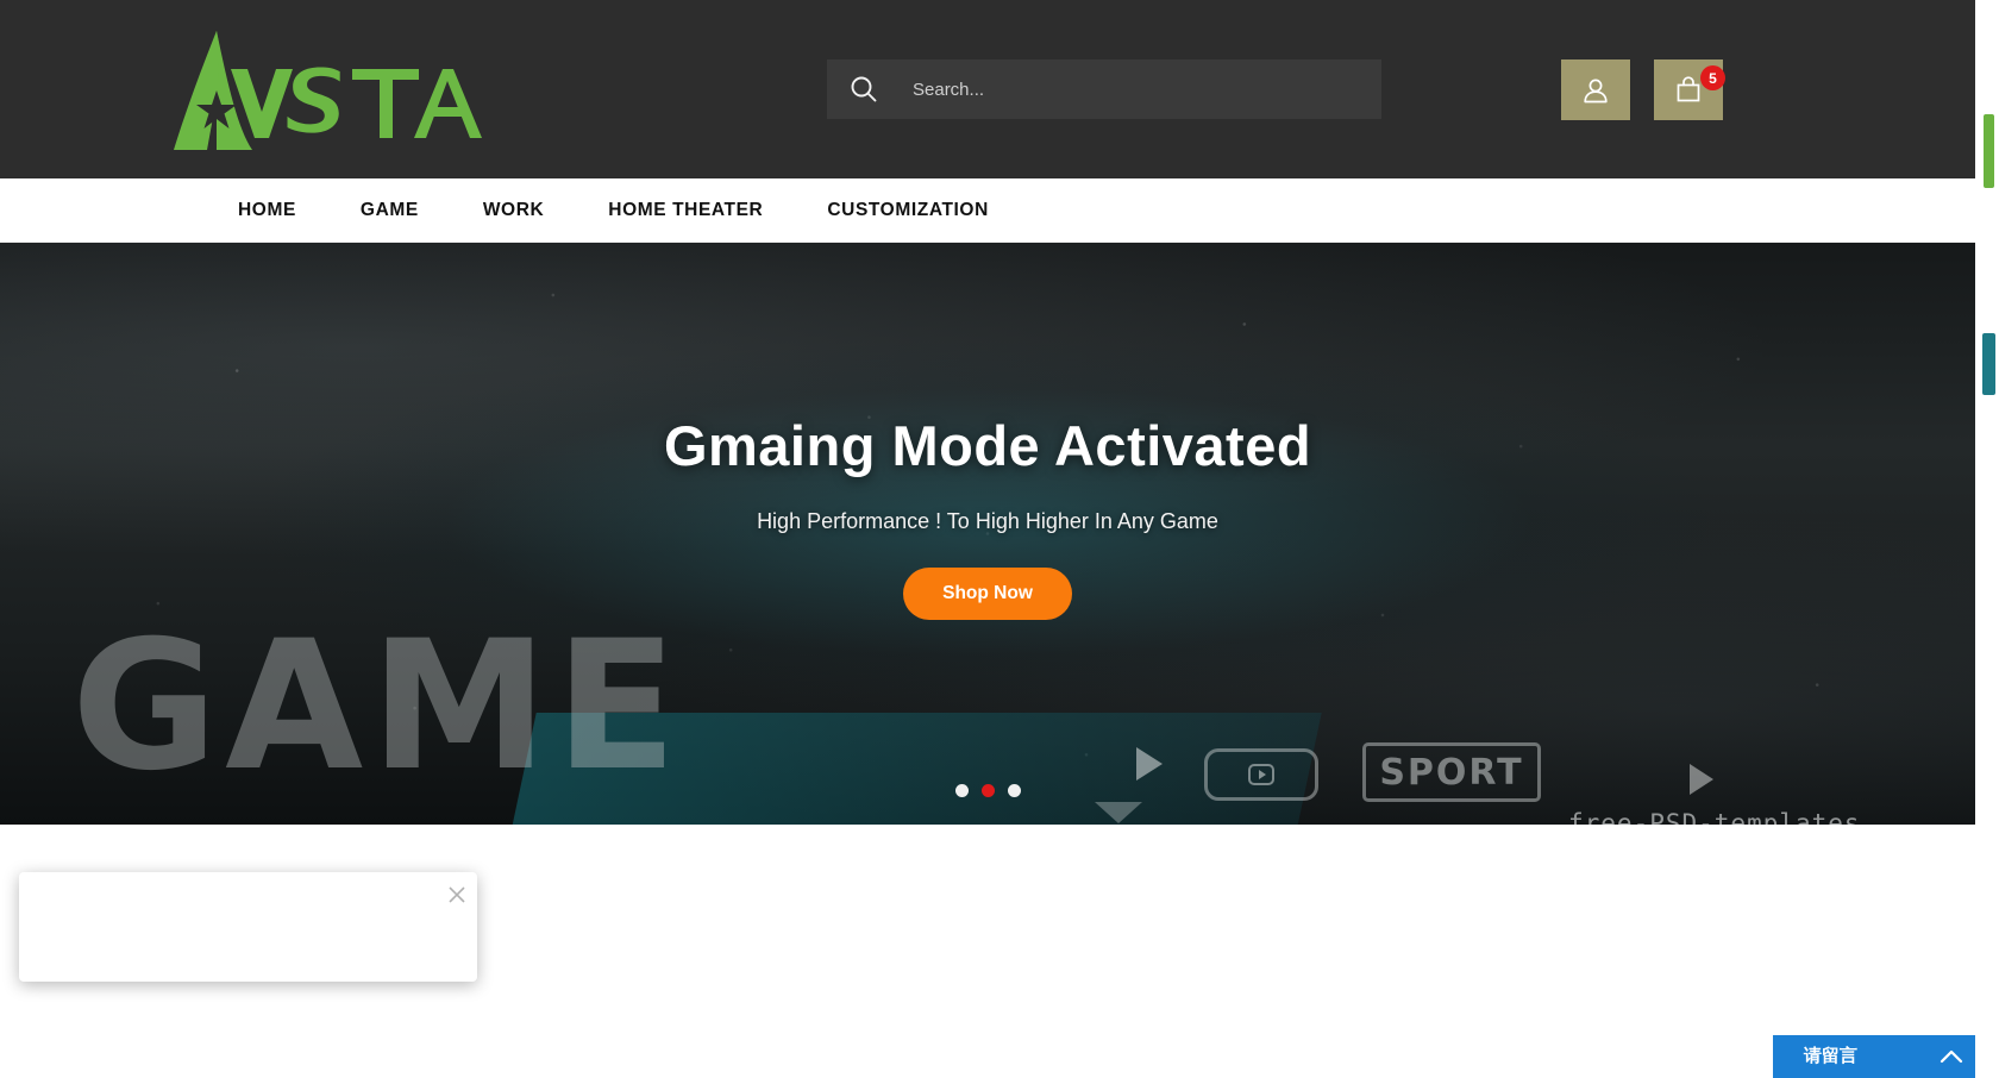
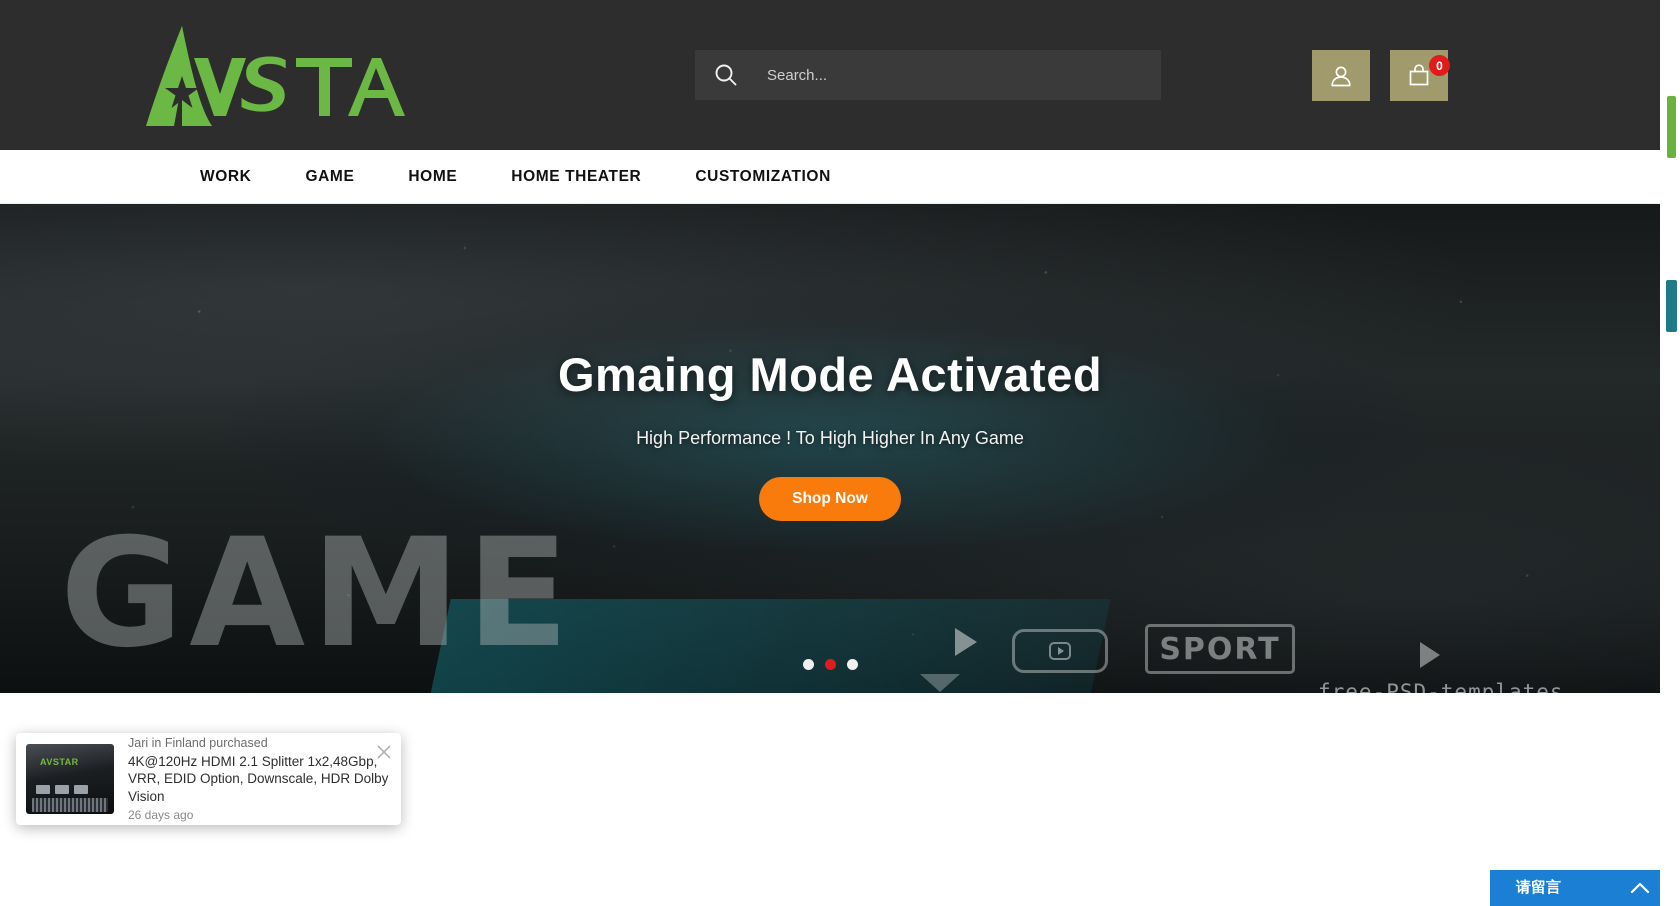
  Search...
- 5
+ 0
- HOME
+ WORK
  GAME
- WORK
+ HOME
  HOME THEATER
  CUSTOMIZATION
  GAME
  SPORT
  free-PSD-templates
  Gmaing Mode Activated
  High Performance ! To High Higher In Any Game
  Shop Now
+ AVSTAR
+ Jari in Finland purchased
+ 4K@120Hz HDMI 2.1 Splitter 1x2,48Gbp, VRR, EDID Option, Downscale, HDR Dolby Vision
+ 26 days ago
  请留言
